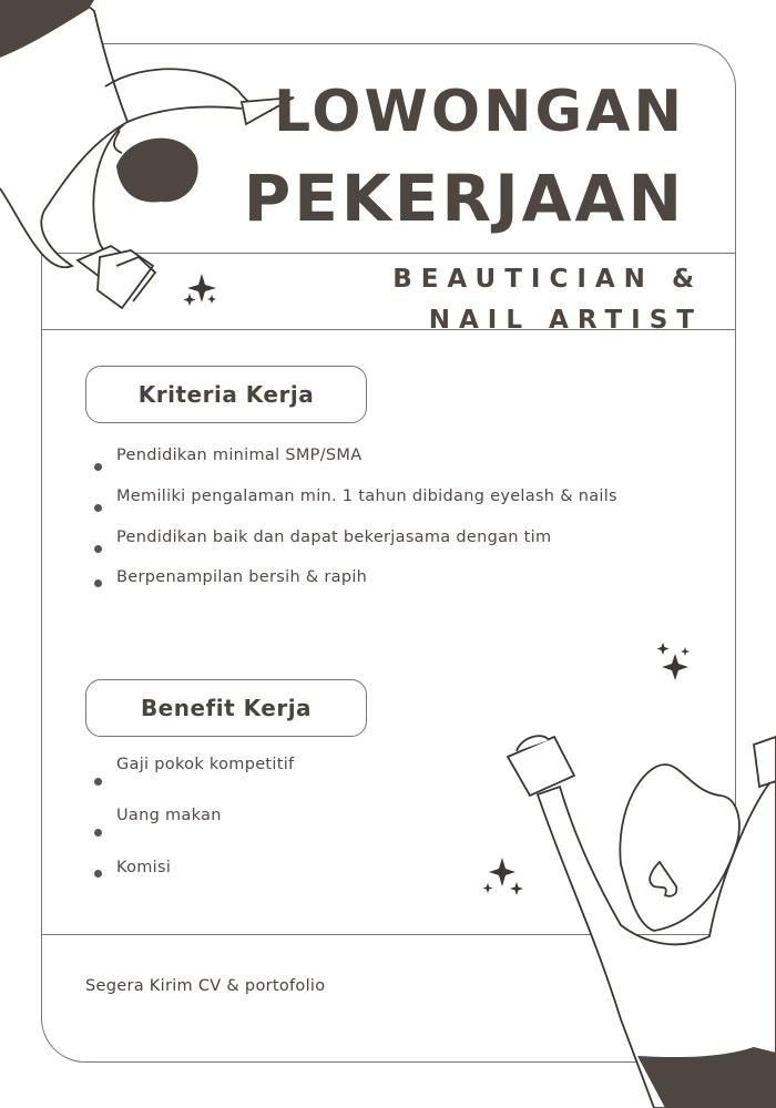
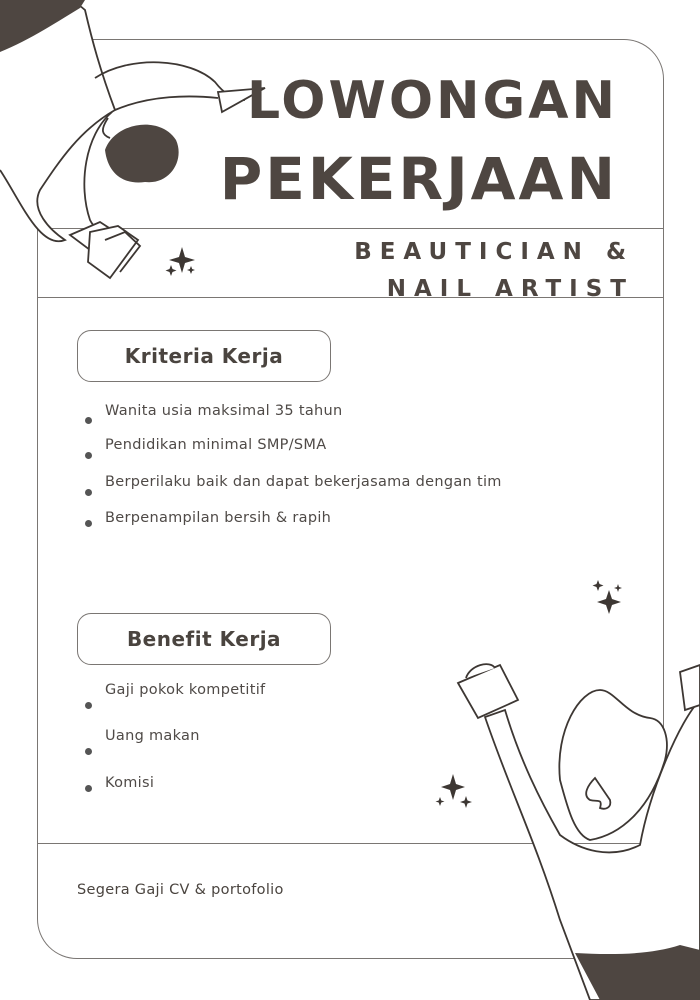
  LOWONGAN
  PEKERJAAN
  BEAUTICIAN & NAIL ARTIST
  Kriteria Kerja
+ Wanita usia maksimal 35 tahun
  Pendidikan minimal SMP/SMA
- Memiliki pengalaman min. 1 tahun dibidang eyelash & nails
- Pendidikan baik dan dapat bekerjasama dengan tim
+ Berperilaku baik dan dapat bekerjasama dengan tim
  Berpenampilan bersih & rapih
  Benefit Kerja
  Gaji pokok kompetitif
  Uang makan
  Komisi
- Segera Kirim CV & portofolio
+ Segera Gaji CV & portofolio
